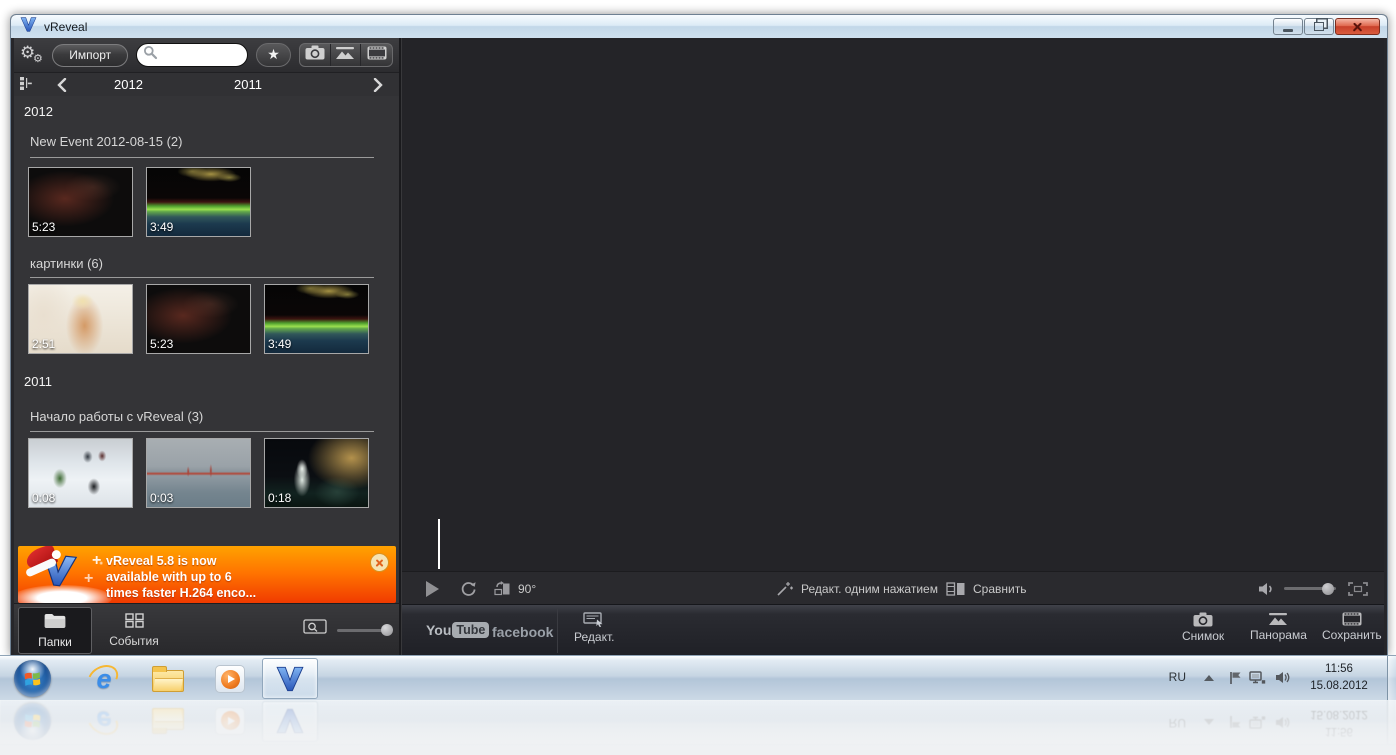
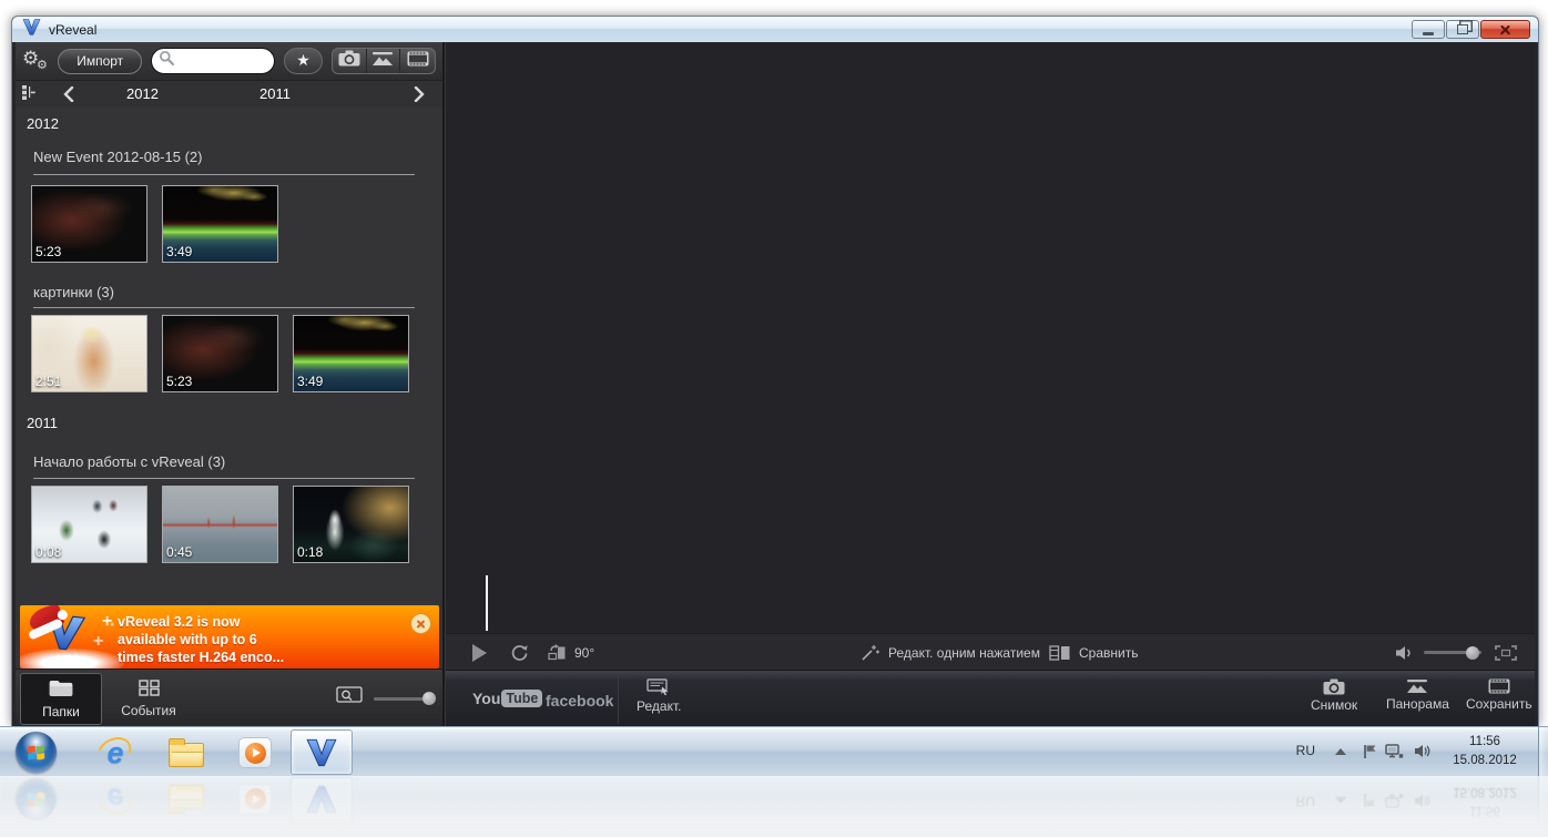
  vReveal
  ⚙
  ⚙
  Импорт
  ★
  2012
  2011
  2012
  New Event 2012-08-15 (2)
  5:23
  3:49
- картинки (6)
+ картинки (3)
  2:51
  5:23
  3:49
  2011
  Начало работы с vReveal (3)
  0:08
- 0:03
+ 0:45
  0:18
  +
  +
- vReveal 5.8 is now
+ vReveal 3.2 is now
  available with up to 6
  times faster H.264 enco...
  Папки
  События
  90°
  Редакт. одним нажатием
  Сравнить
  You
  Tube
  facebook
  Редакт.
  Снимок
  Панорама
  Сохранить
  e
  RU
  11:56
  15.08.2012
